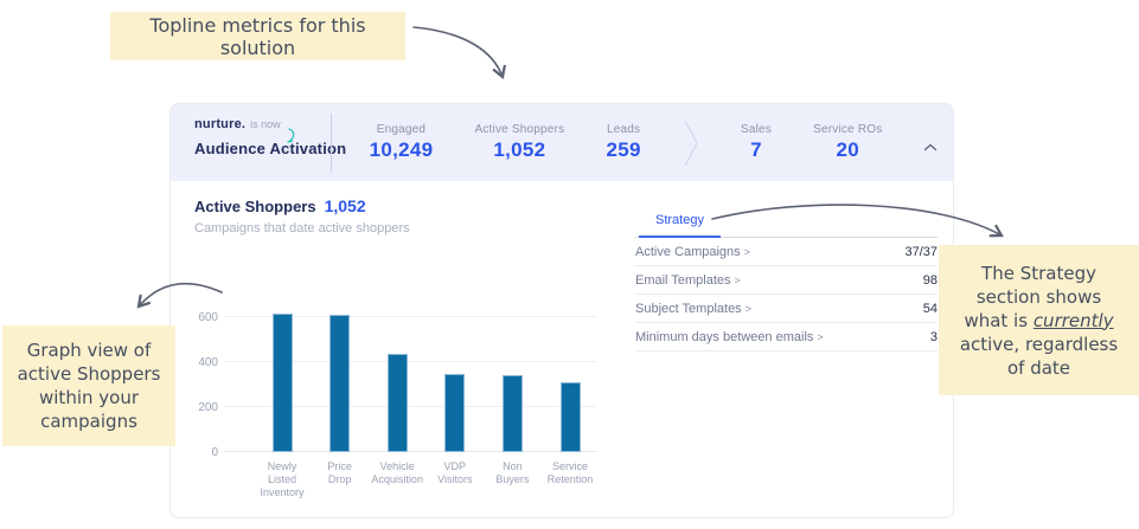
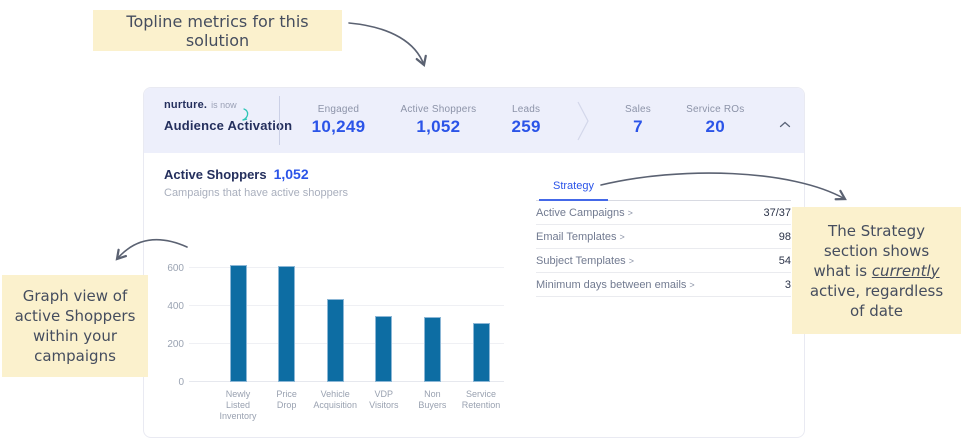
  Topline metrics for this solution
  Graph view of active Shoppers within your campaigns
  The Strategy section shows what is currently active, regardless of date
  nurture. is now
  Audience Activation
  Engaged
  10,249
  Active Shoppers
  1,052
  Leads
  259
  Sales
  7
  Service ROs
  20
  Active Shoppers 1,052
- Campaigns that date active shoppers
+ Campaigns that have active shoppers
  0
  200
  400
  600
  Newly
  Listed
  Inventory
  Price
  Drop
  Vehicle
  Acquisition
  VDP
  Visitors
  Non
  Buyers
  Service
  Retention
  Strategy
  Active Campaigns >
  37/37
  Email Templates >
  98
  Subject Templates >
  54
  Minimum days between emails >
  3
